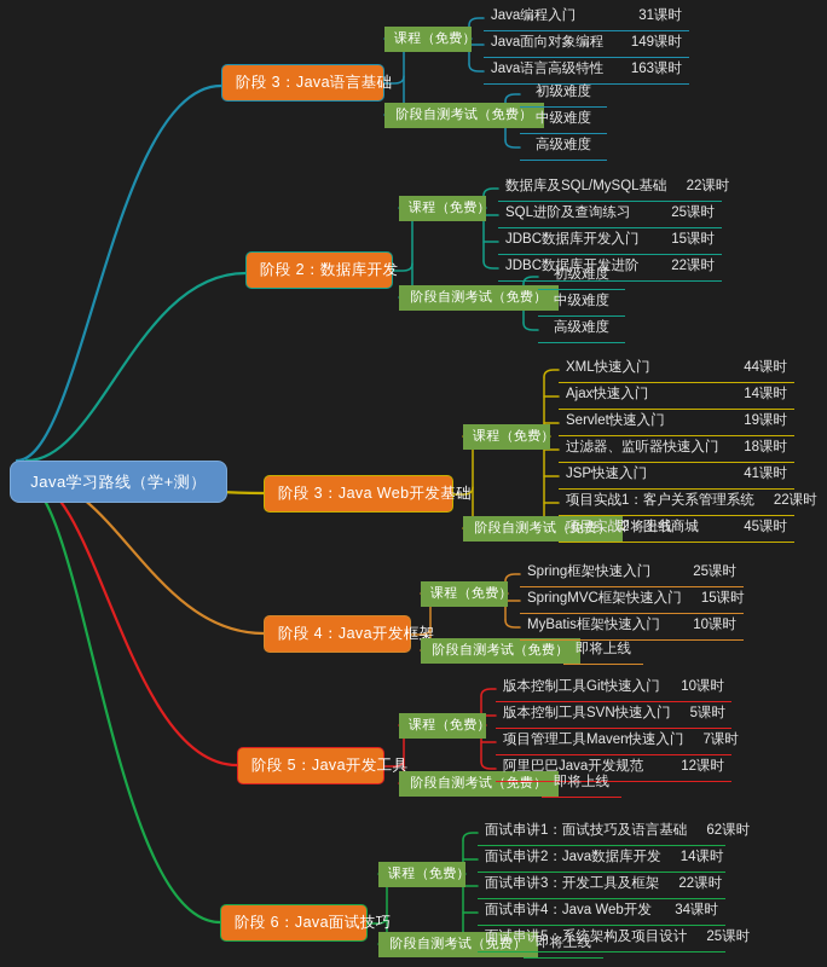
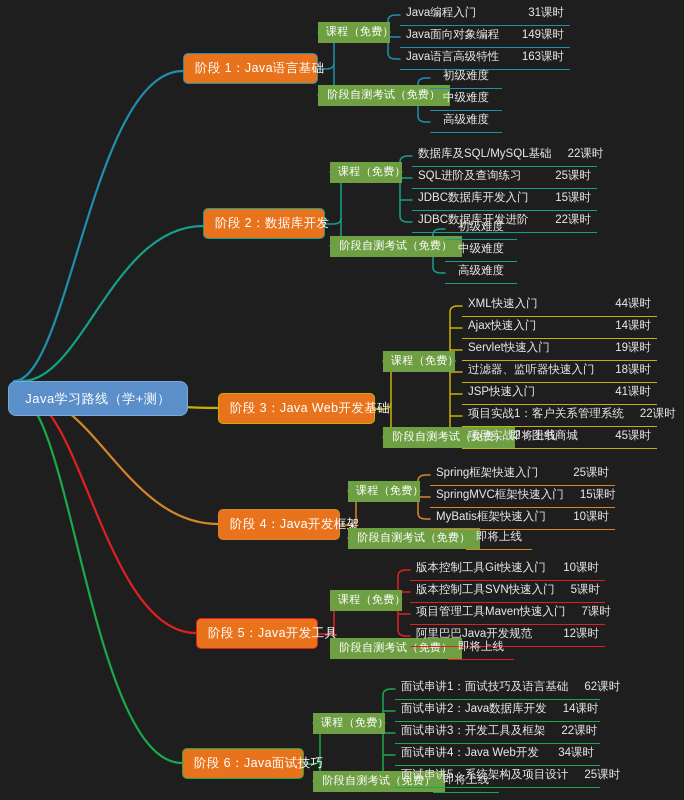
  Java学习路线（学+测）
- 阶段 3：Java语言基础
+ 阶段 1：Java语言基础
  课程（免费）
  阶段自测考试（免费）
  Java编程入门
  31课时
  Java面向对象编程
  149课时
  Java语言高级特性
  163课时
  初级难度
  中级难度
  高级难度
  阶段 2：数据库开发
  课程（免费）
  阶段自测考试（免费）
  数据库及SQL/MySQL基础
  22课时
  SQL进阶及查询练习
  25课时
  JDBC数据库开发入门
  15课时
  JDBC数据库开发进阶
  22课时
  初级难度
  中级难度
  高级难度
  阶段 3：Java Web开发基础
  课程（免费）
  阶段自测考试（免费）
  XML快速入门
  44课时
  Ajax快速入门
  14课时
  Servlet快速入门
  19课时
  过滤器、监听器快速入门
  18课时
  JSP快速入门
  41课时
  项目实战1：客户关系管理系统
  22课时
  项目实战2：图书商城
  45课时
  即将上线
  阶段 4：Java开发框架
  课程（免费）
  阶段自测考试（免费）
  Spring框架快速入门
  25课时
  SpringMVC框架快速入门
  15课时
  MyBatis框架快速入门
  10课时
  即将上线
  阶段 5：Java开发工具
  课程（免费）
  阶段自测考试（免费）
  版本控制工具Git快速入门
  10课时
  版本控制工具SVN快速入门
  5课时
  项目管理工具Maven快速入门
  7课时
  阿里巴巴Java开发规范
  12课时
  即将上线
  阶段 6：Java面试技巧
  课程（免费）
  阶段自测考试（免费）
  面试串讲1：面试技巧及语言基础
  62课时
  面试串讲2：Java数据库开发
  14课时
  面试串讲3：开发工具及框架
  22课时
  面试串讲4：Java Web开发
  34课时
  面试串讲5：系统架构及项目设计
  25课时
  即将上线
